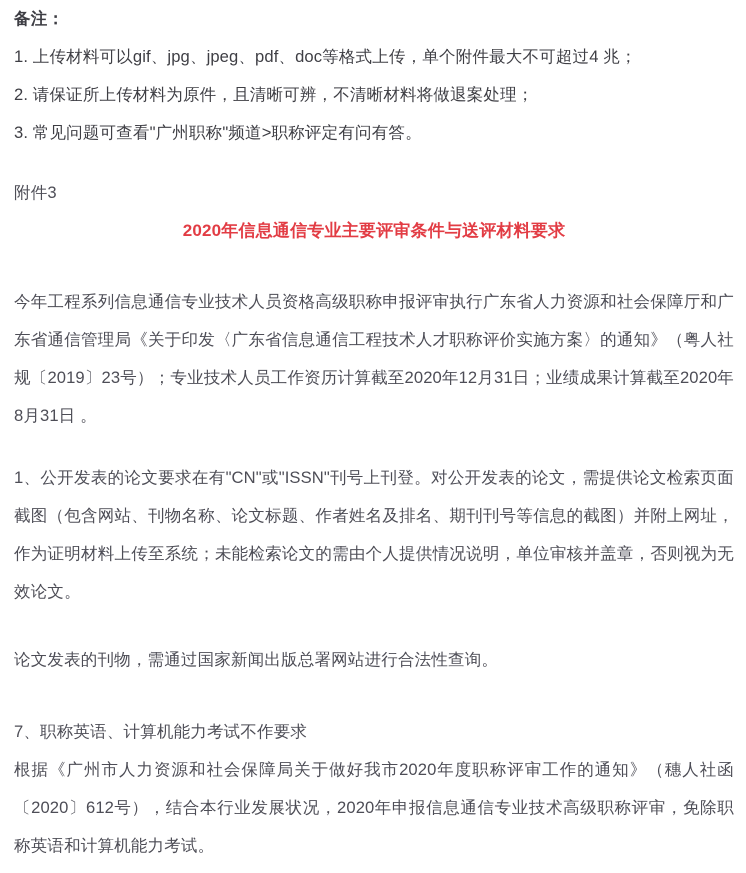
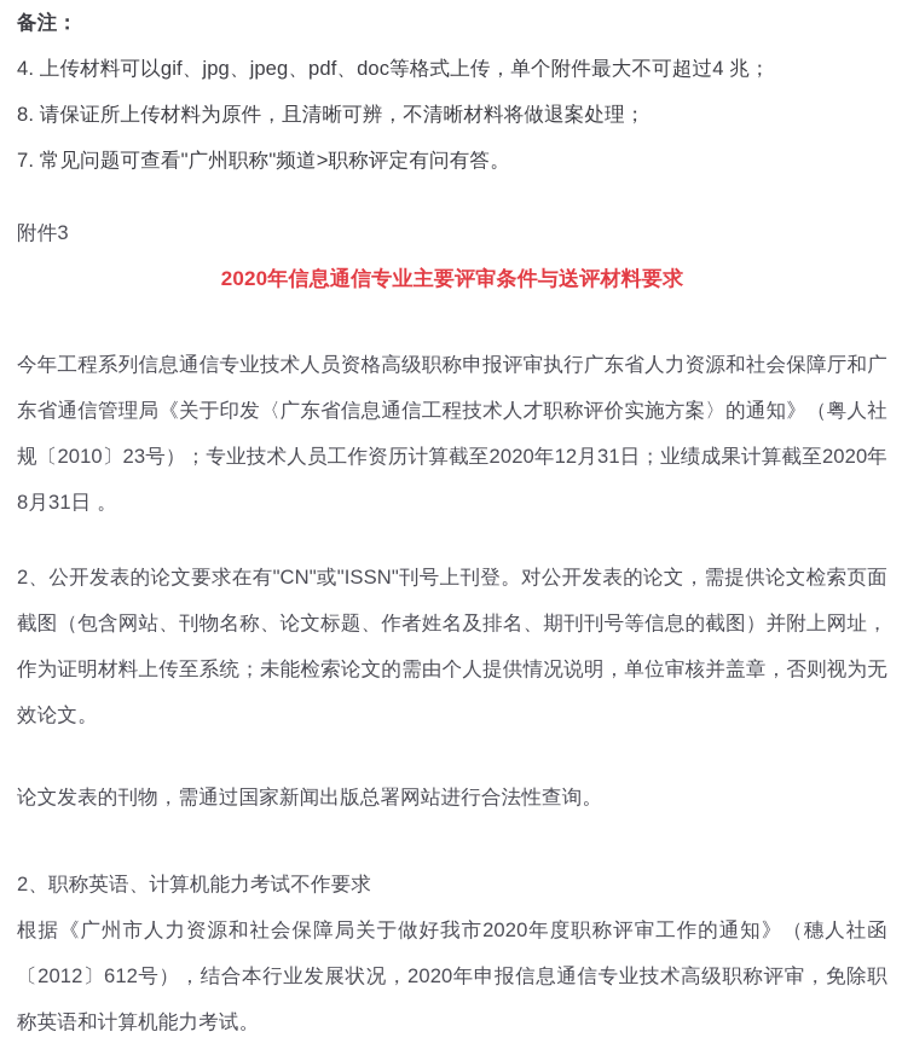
  备注：
- 1. 上传材料可以gif、jpg、jpeg、pdf、doc等格式上传，单个附件最大不可超过4 兆；
+ 4. 上传材料可以gif、jpg、jpeg、pdf、doc等格式上传，单个附件最大不可超过4 兆；
- 2. 请保证所上传材料为原件，且清晰可辨，不清晰材料将做退案处理；
+ 8. 请保证所上传材料为原件，且清晰可辨，不清晰材料将做退案处理；
- 3. 常见问题可查看"广州职称"频道>职称评定有问有答。
+ 7. 常见问题可查看"广州职称"频道>职称评定有问有答。
  附件3
  2020年信息通信专业主要评审条件与送评材料要求
- 今年工程系列信息通信专业技术人员资格高级职称申报评审执行广东省人力资源和社会保障厅和广东省通信管理局《关于印发〈广东省信息通信工程技术人才职称评价实施方案〉的通知》（粤人社规〔2019〕23号）；专业技术人员工作资历计算截至2020年12月31日；业绩成果计算截至2020年8月31日 。
+ 今年工程系列信息通信专业技术人员资格高级职称申报评审执行广东省人力资源和社会保障厅和广东省通信管理局《关于印发〈广东省信息通信工程技术人才职称评价实施方案〉的通知》（粤人社规〔2010〕23号）；专业技术人员工作资历计算截至2020年12月31日；业绩成果计算截至2020年8月31日 。
- 1、公开发表的论文要求在有"CN"或"ISSN"刊号上刊登。对公开发表的论文，需提供论文检索页面截图（包含网站、刊物名称、论文标题、作者姓名及排名、期刊刊号等信息的截图）并附上网址，作为证明材料上传至系统；未能检索论文的需由个人提供情况说明，单位审核并盖章，否则视为无效论文。
+ 2、公开发表的论文要求在有"CN"或"ISSN"刊号上刊登。对公开发表的论文，需提供论文检索页面截图（包含网站、刊物名称、论文标题、作者姓名及排名、期刊刊号等信息的截图）并附上网址，作为证明材料上传至系统；未能检索论文的需由个人提供情况说明，单位审核并盖章，否则视为无效论文。
  论文发表的刊物，需通过国家新闻出版总署网站进行合法性查询。
- 7、职称英语、计算机能力考试不作要求
+ 2、职称英语、计算机能力考试不作要求
- 根据《广州市人力资源和社会保障局关于做好我市2020年度职称评审工作的通知》（穗人社函〔2020〕612号），结合本行业发展状况，2020年申报信息通信专业技术高级职称评审，免除职称英语和计算机能力考试。
+ 根据《广州市人力资源和社会保障局关于做好我市2020年度职称评审工作的通知》（穗人社函〔2012〕612号），结合本行业发展状况，2020年申报信息通信专业技术高级职称评审，免除职称英语和计算机能力考试。
